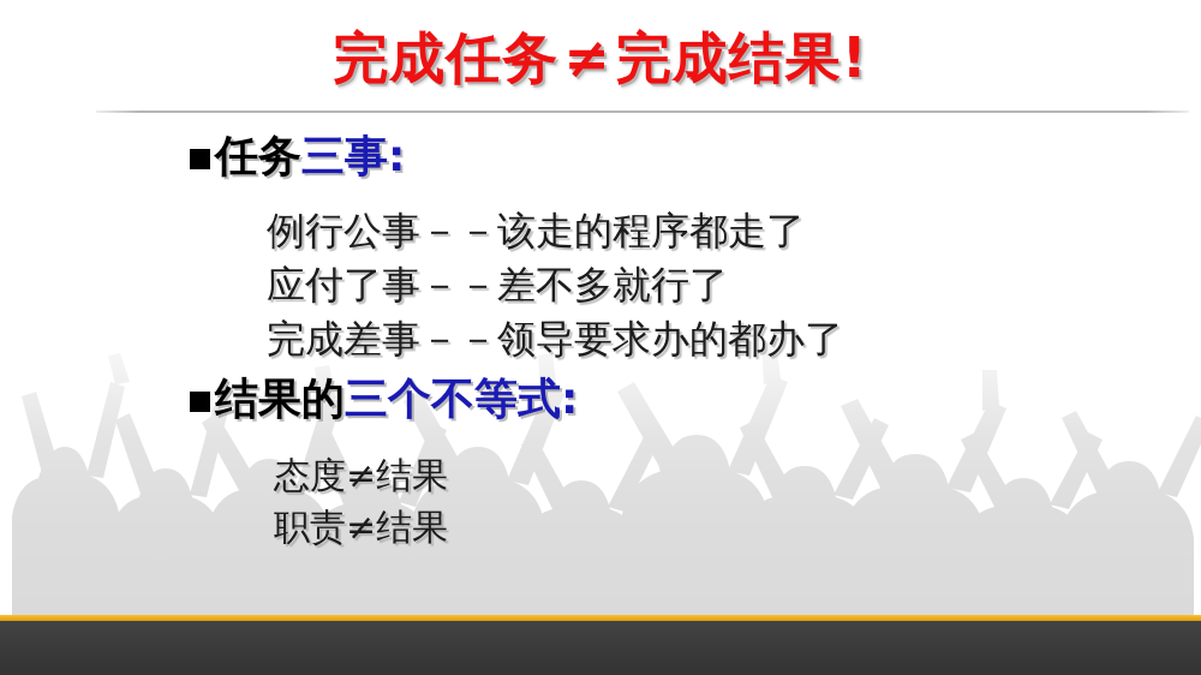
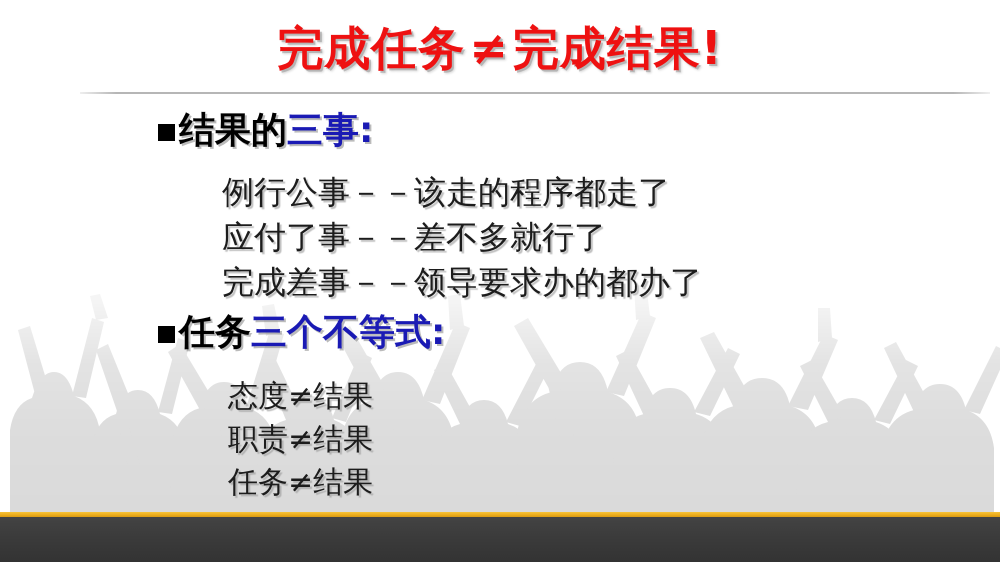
  完成任务≠完成结果!
- 任务三事:
+ 结果的三事:
  例行公事－－该走的程序都走了
  应付了事－－差不多就行了
  完成差事－－领导要求办的都办了
- 结果的三个不等式:
+ 任务三个不等式:
  态度≠结果
  职责≠结果
+ 任务≠结果
